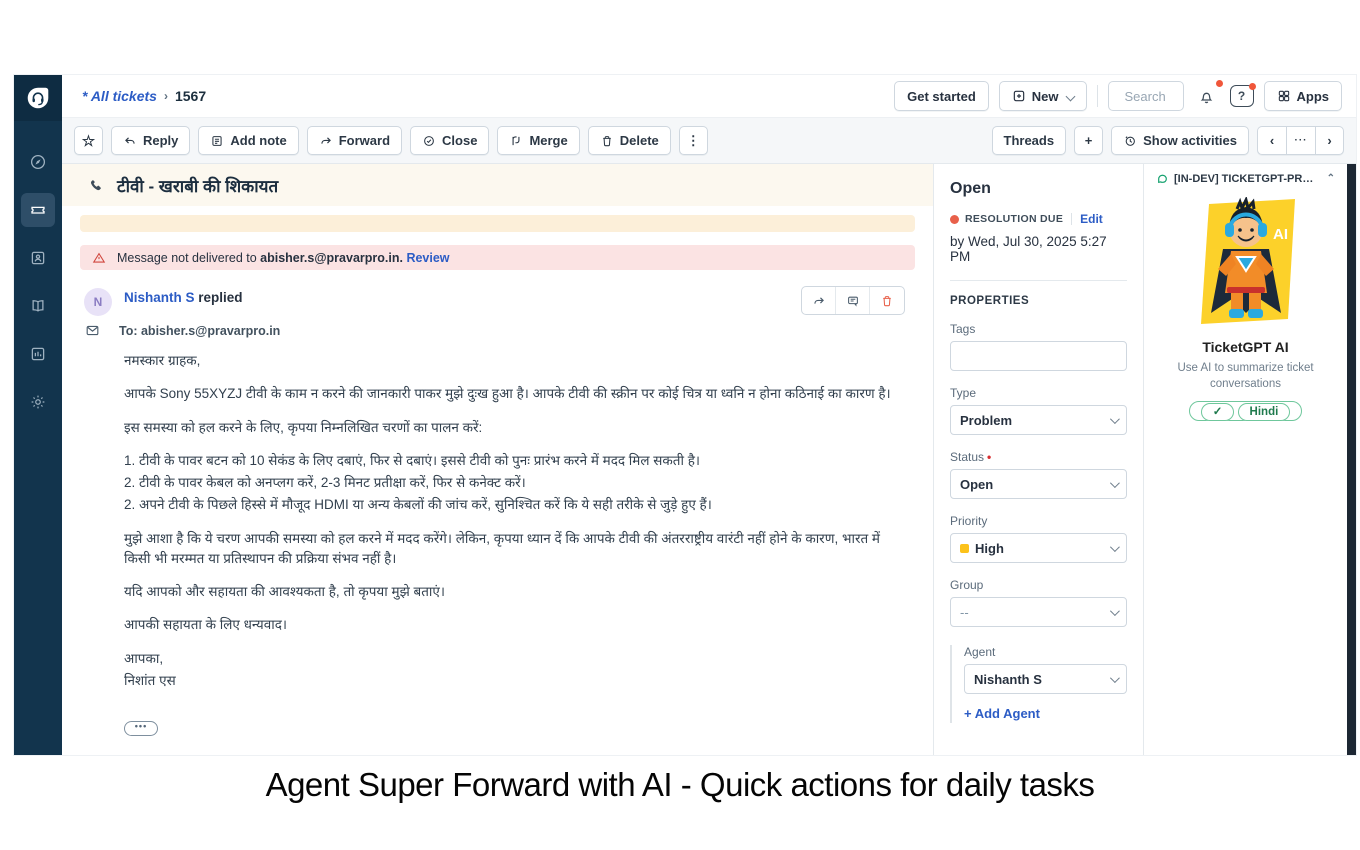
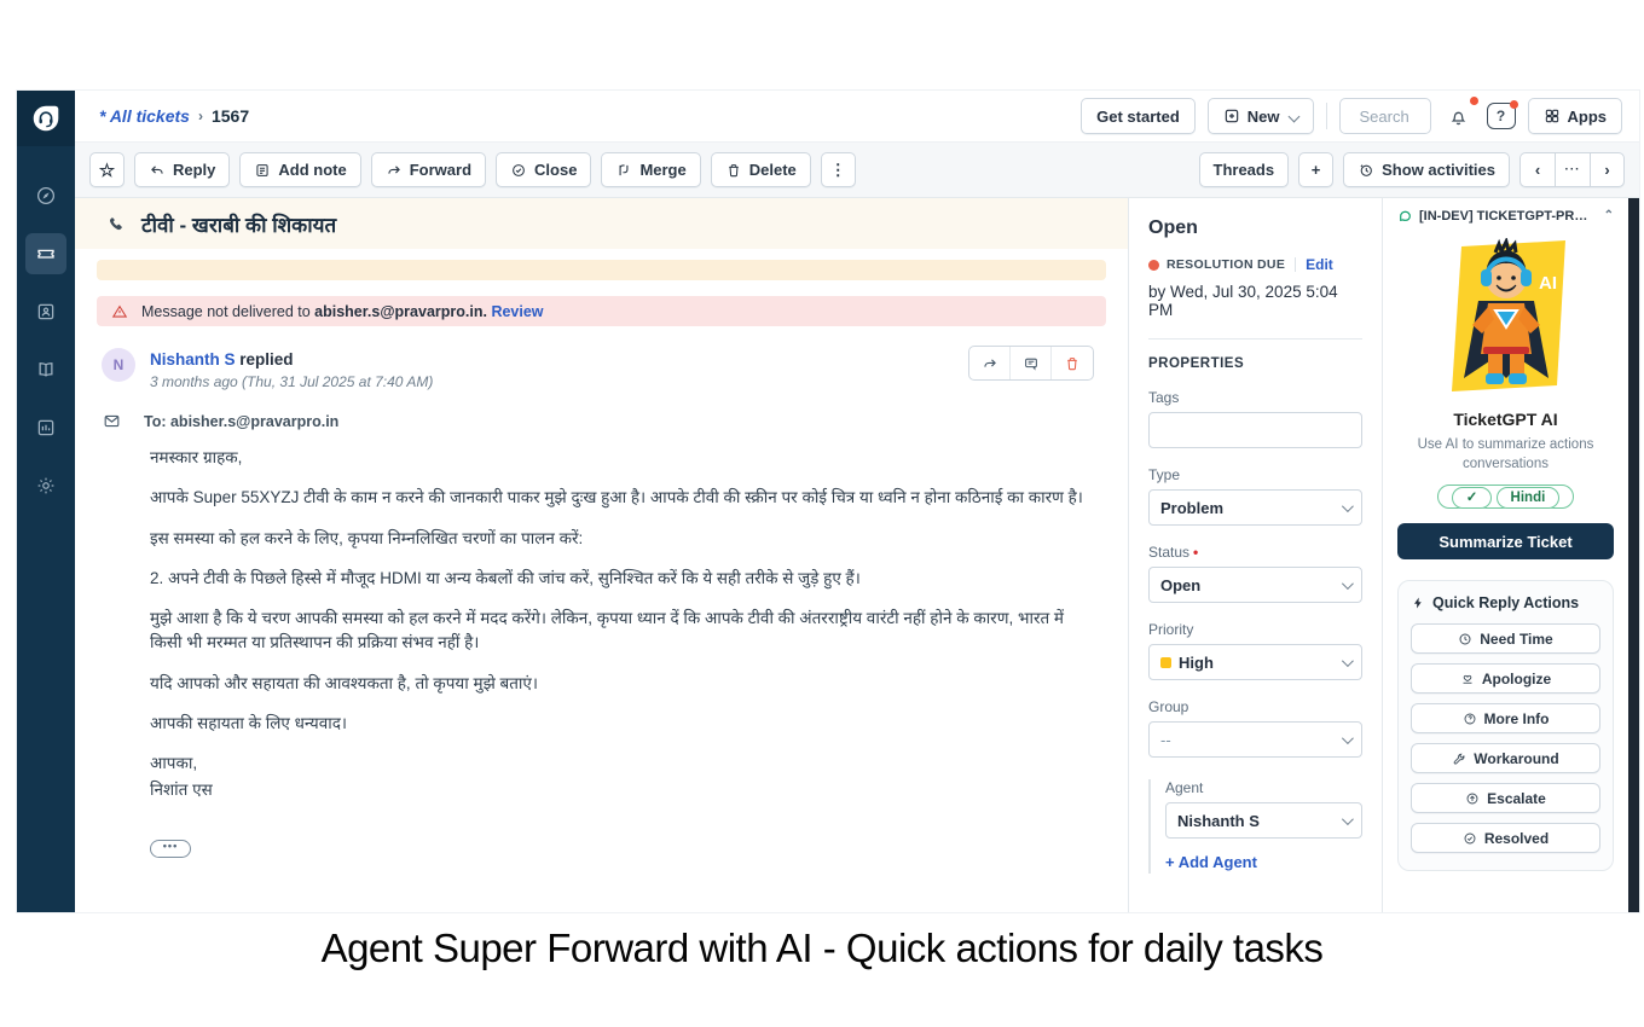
  * All tickets
  ›
  1567
  Get started
  New
  Search
  ?
  Apps
  ☆
  Reply
  Add note
  Forward
  Close
  Merge
  Delete
  ⋮
  Threads
  +
  Show activities
  ‹
  ···
  ›
  टीवी - खराबी की शिकायत
  Message not delivered to abisher.s@pravarpro.in. Review
  N
  Nishanth S replied
+ 3 months ago (Thu, 31 Jul 2025 at 7:40 AM)
  To: abisher.s@pravarpro.in
  नमस्कार ग्राहक,
- आपके Sony 55XYZJ टीवी के काम न करने की जानकारी पाकर मुझे दुःख हुआ है। आपके टीवी की स्क्रीन पर कोई चित्र या ध्वनि न होना कठिनाई का कारण है।
+ आपके Super 55XYZJ टीवी के काम न करने की जानकारी पाकर मुझे दुःख हुआ है। आपके टीवी की स्क्रीन पर कोई चित्र या ध्वनि न होना कठिनाई का कारण है।
  इस समस्या को हल करने के लिए, कृपया निम्नलिखित चरणों का पालन करें:
- 1. टीवी के पावर बटन को 10 सेकंड के लिए दबाएं, फिर से दबाएं। इससे टीवी को पुनः प्रारंभ करने में मदद मिल सकती है।
- 2. टीवी के पावर केबल को अनप्लग करें, 2-3 मिनट प्रतीक्षा करें, फिर से कनेक्ट करें।
  2. अपने टीवी के पिछले हिस्से में मौजूद HDMI या अन्य केबलों की जांच करें, सुनिश्चित करें कि ये सही तरीके से जुड़े हुए हैं।
  मुझे आशा है कि ये चरण आपकी समस्या को हल करने में मदद करेंगे। लेकिन, कृपया ध्यान दें कि आपके टीवी की अंतरराष्ट्रीय वारंटी नहीं होने के कारण, भारत में किसी भी मरम्मत या प्रतिस्थापन की प्रक्रिया संभव नहीं है।
  यदि आपको और सहायता की आवश्यकता है, तो कृपया मुझे बताएं।
  आपकी सहायता के लिए धन्यवाद।
  आपका,
  निशांत एस
  •••
  Open
  RESOLUTION DUE
  Edit
- by Wed, Jul 30, 2025 5:27 PM
+ by Wed, Jul 30, 2025 5:04 PM
  PROPERTIES
  Tags
  Type
  Problem
  Status •
  Open
  Priority
  High
  Group
  --
  Agent
  Nishanth S
  + Add Agent
  [IN-DEV] TICKETGPT-PRO-F.
  ⌃
  AI
  TicketGPT AI
- Use AI to summarize ticket conversations
+ Use AI to summarize actions conversations
  ✓ Hindi
+ Summarize Ticket
+ Quick Reply Actions
+ Need Time
+ Apologize
+ More Info
+ Workaround
+ Escalate
+ Resolved
  Agent Super Forward with AI - Quick actions for daily tasks
